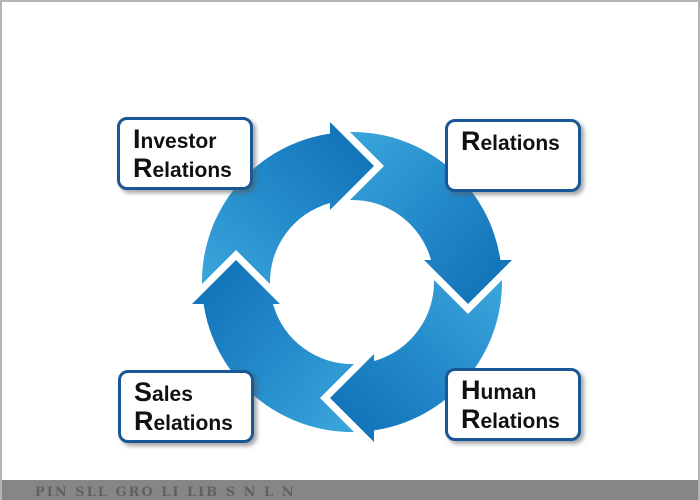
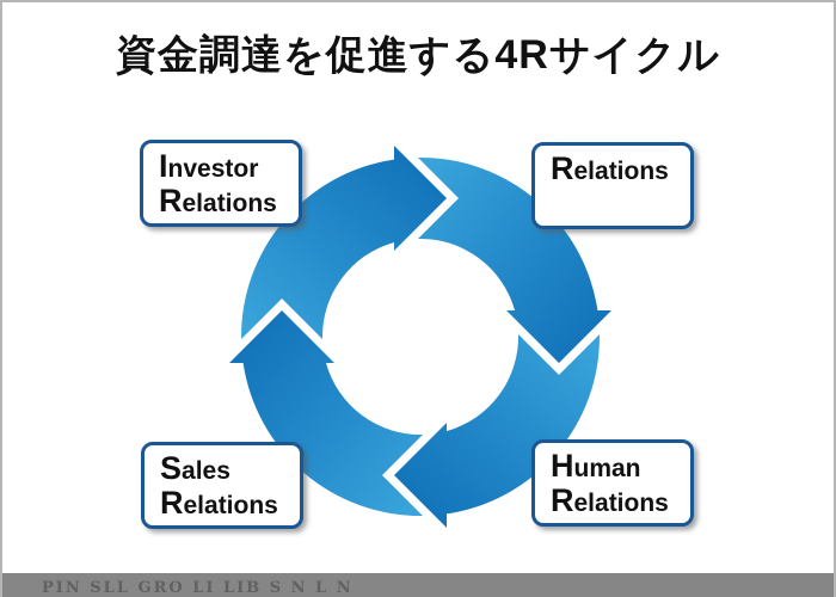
+ 資金調達を促進する4Rサイクル
  Investor
  Relations
  Relations
  Sales
  Relations
  Human
  Relations
  PIN SLL GRO LI LIB S N L N
